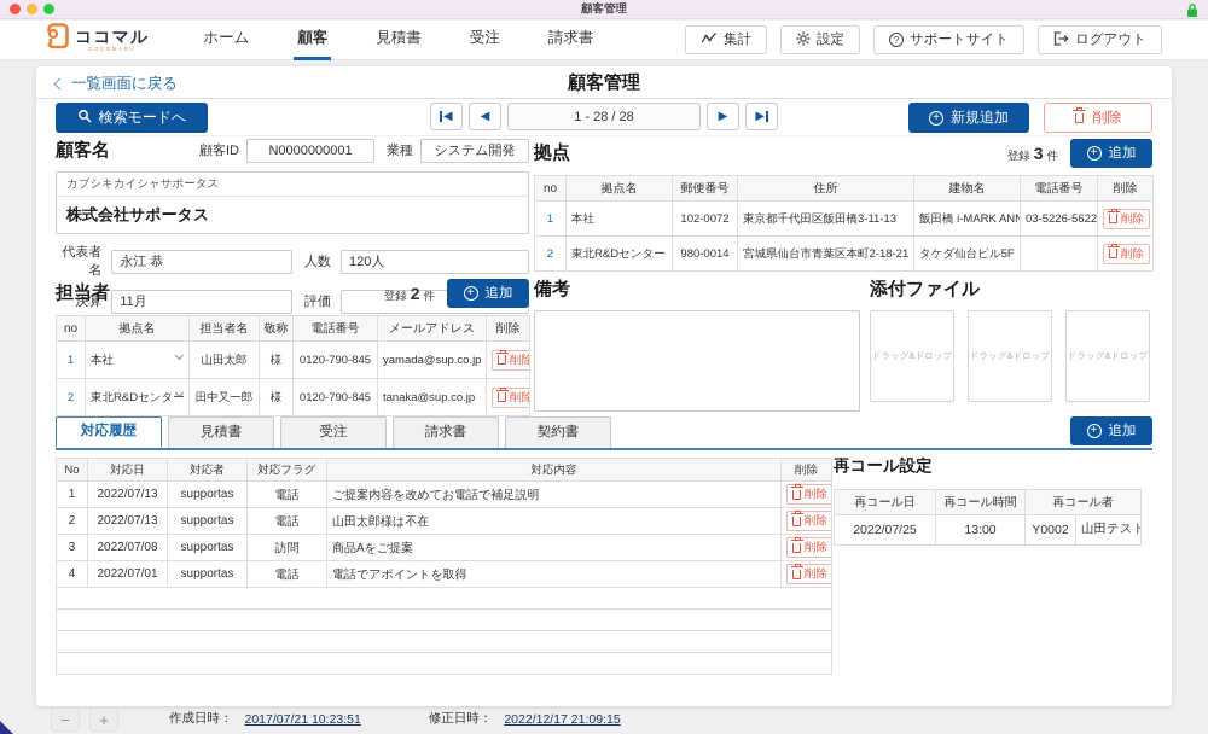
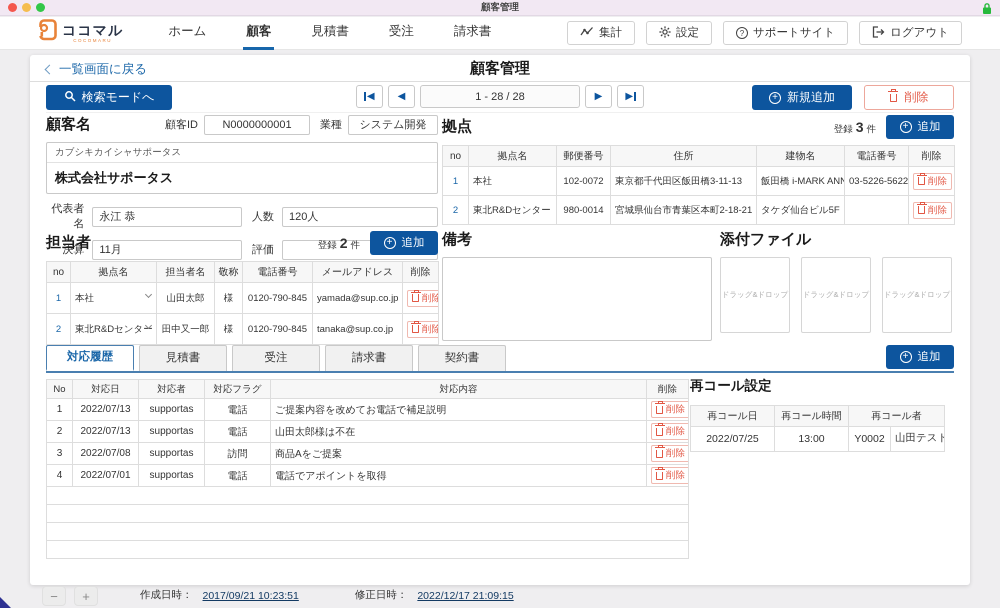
  顧客管理
  ココマル
  ホーム
  顧客
  見積書
  受注
  請求書
  集計
  設定
  サポートサイト
  ログアウト
  一覧画面に戻る
  顧客管理
  検索モードへ
  ◀
  ◀
  1 - 28 / 28
  ▶
  ▶
  新規追加
  削除
  顧客名
  顧客ID
  N0000000001
  業種
  システム開発
  カブシキカイシャサポータス
  株式会社サポータス
  代表者名
  永江 恭
  人数
  120人
  決算
  11月
  評価
  拠点
  登録
  3
  件
  追加
  no	拠点名	郵便番号	住所	建物名	電話番号	削除
  1	本社	102-0072	東京都千代田区飯田橋3-11-13	飯田橋 i-MARK ANN	03-5226-5622	削除
  2	東北R&Dセンター	980-0014	宮城県仙台市青葉区本町2-18-21	タケダ仙台ビル5F		削除
  担当者
  登録
  2
  件
  追加
  no	拠点名	担当者名	敬称	電話番号	メールアドレス	削除
  1	本社	山田太郎	様	0120-790-845	yamada@sup.co.jp	削除
  2	東北R&Dセンター	田中又一郎	様	0120-790-845	tanaka@sup.co.jp	削除
  備考
  添付ファイル
  ドラッグ&ドロップ
  ドラッグ&ドロップ
  ドラッグ&ドロップ
  対応履歴
  見積書
  受注
  請求書
  契約書
  追加
  No	対応日	対応者	対応フラグ	対応内容	削除
  1	2022/07/13	supportas	電話	ご提案内容を改めてお電話で補足説明	削除
  2	2022/07/13	supportas	電話	山田太郎様は不在	削除
  3	2022/07/08	supportas	訪問	商品Aをご提案	削除
  4	2022/07/01	supportas	電話	電話でアポイントを取得	削除
  再コール設定
  再コール日	再コール時間	再コール者
  2022/07/25	13:00	Y0002	山田テスト
  −
  +
  作成日時：
- 2017/07/21 10:23:51
+ 2017/09/21 10:23:51
  修正日時：
  2022/12/17 21:09:15
